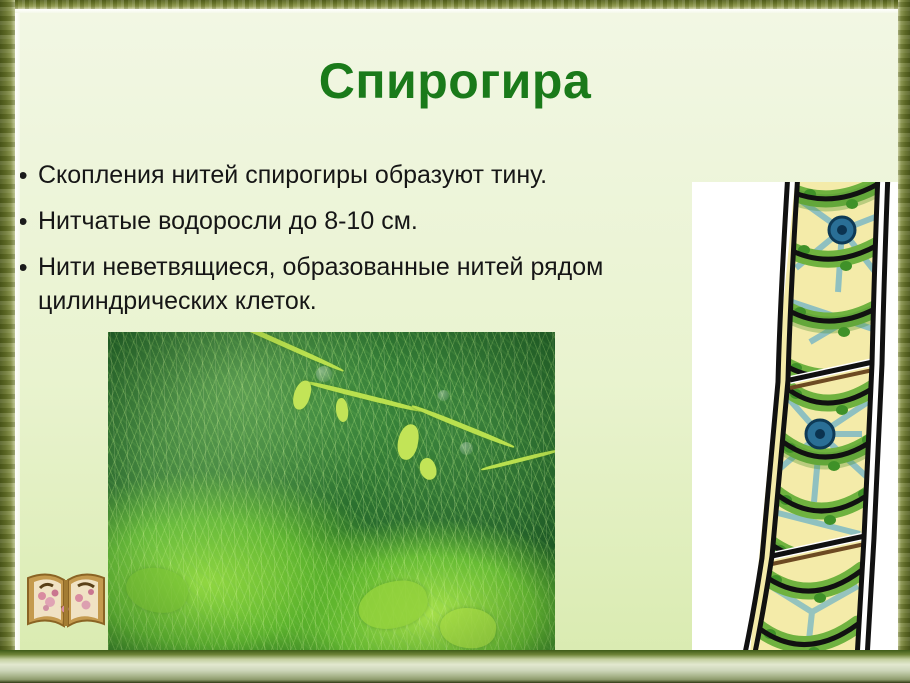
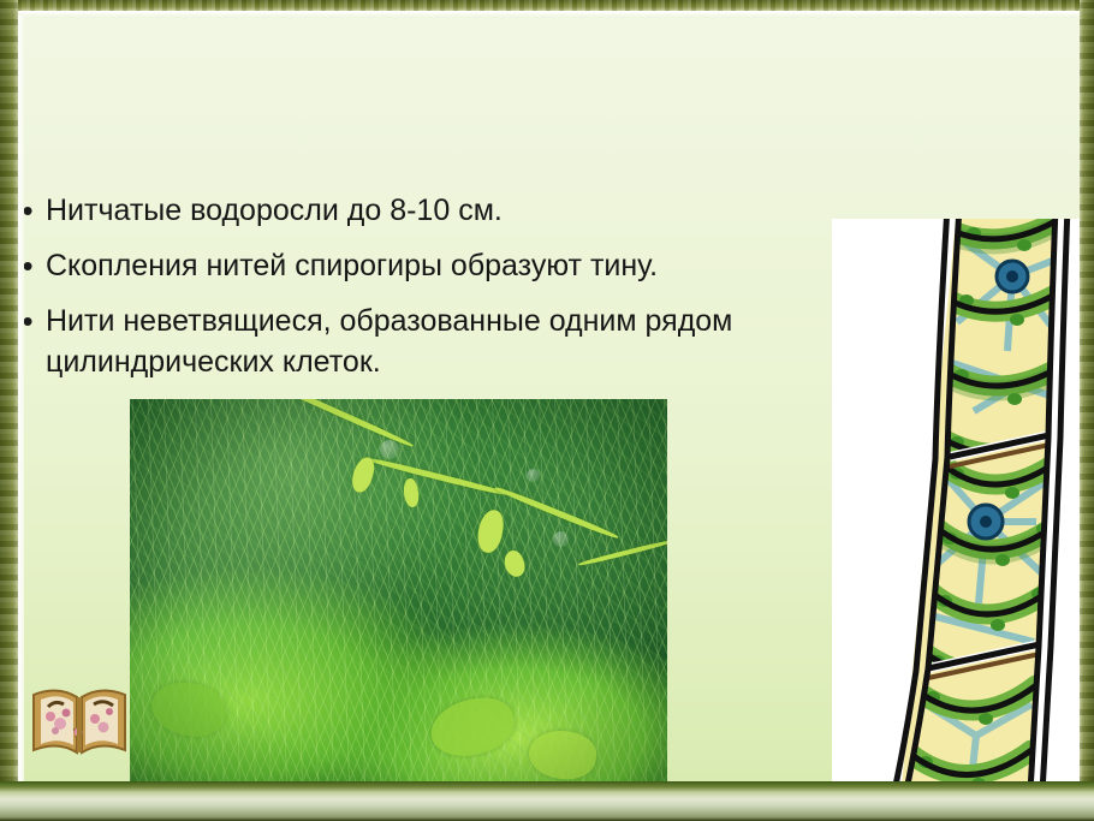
- Спирогира
  •
- Скопления нитей спирогиры образуют тину.
+ Нитчатые водоросли до 8-10 см.
  •
- Нитчатые водоросли до 8-10 см.
+ Скопления нитей спирогиры образуют тину.
  •
- Нити неветвящиеся, образованные нитей рядом цилиндрических клеток.
+ Нити неветвящиеся, образованные одним рядом цилиндрических клеток.
